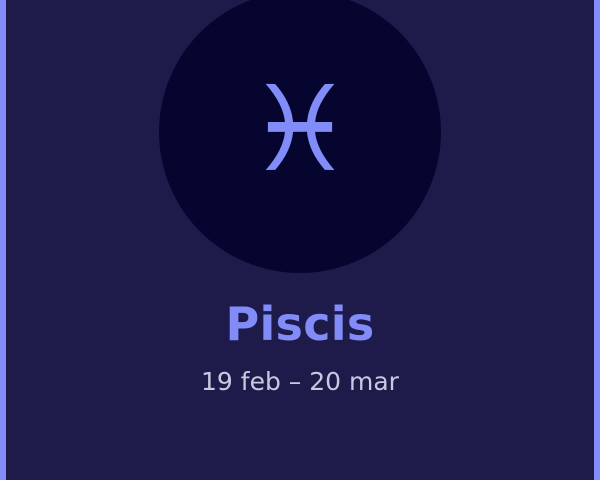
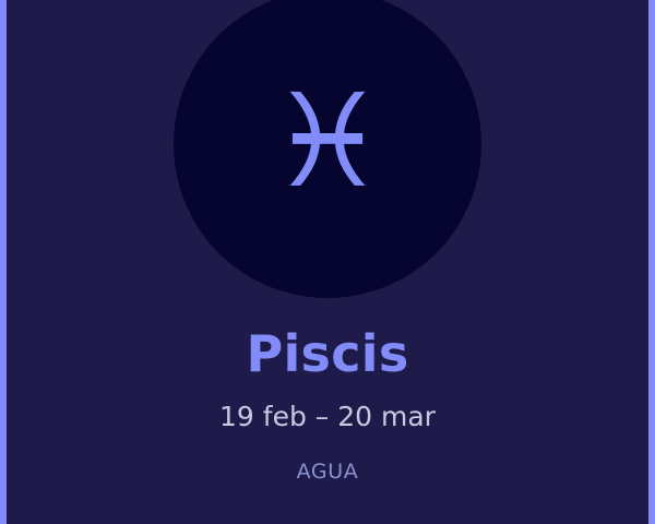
  ♓
  Piscis
  19 feb – 20 mar
+ AGUA
